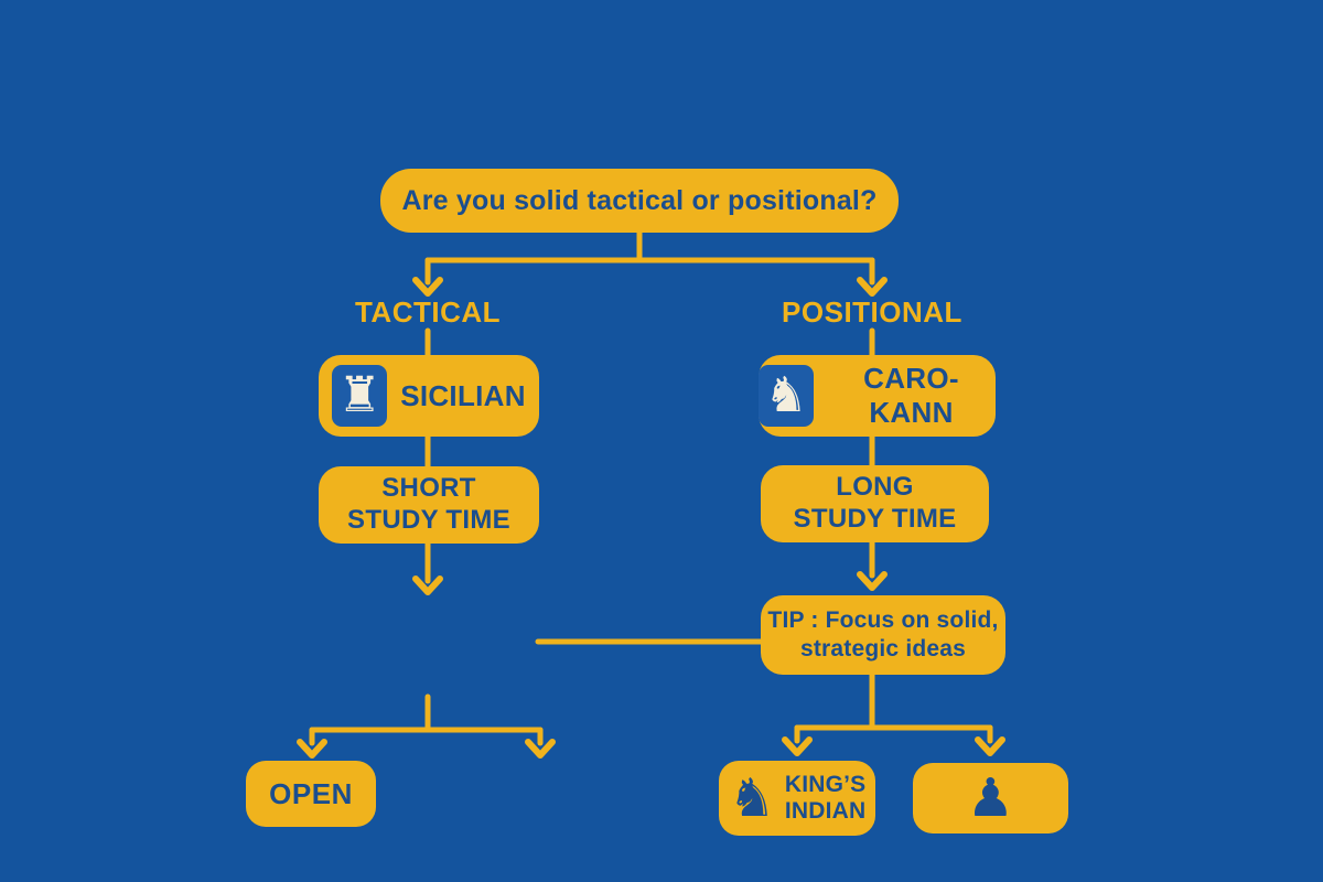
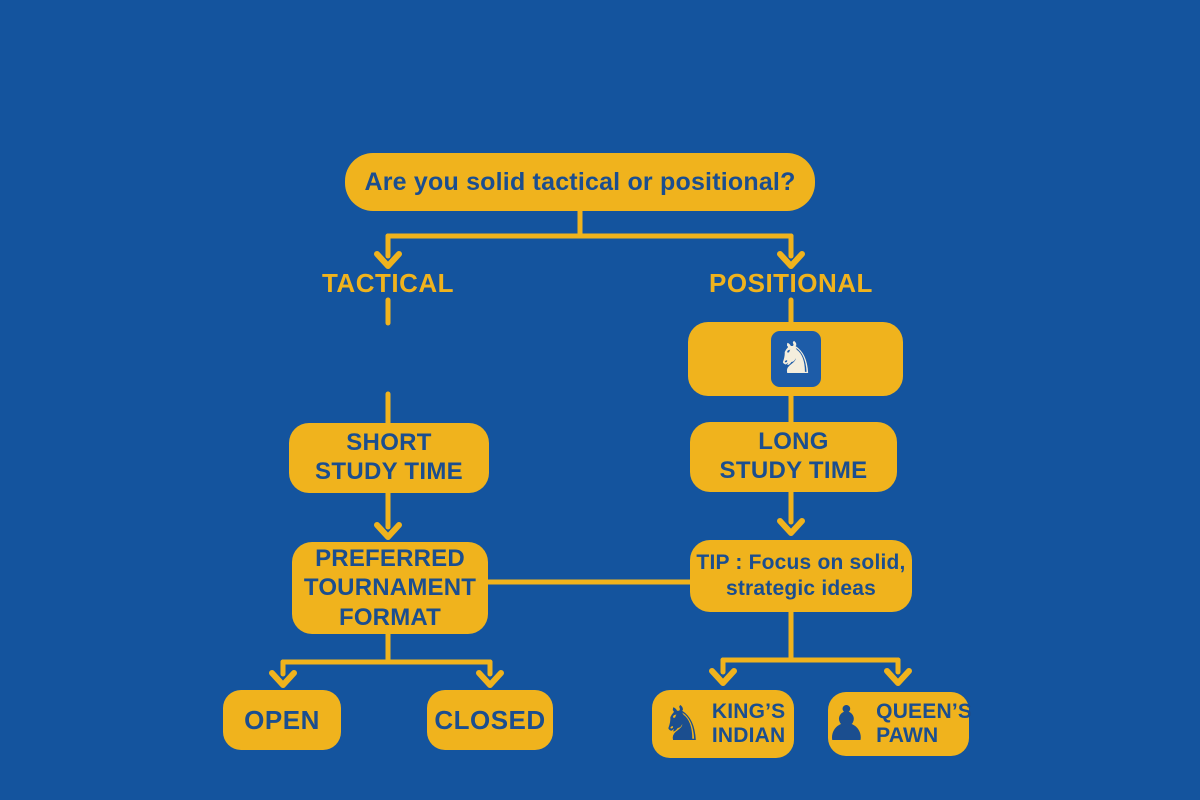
  Are you solid tactical or positional?
  TACTICAL
  POSITIONAL
- ♜
- SICILIAN
  ♞
- CARO-KANN
  SHORT
  STUDY TIME
  LONG
  STUDY TIME
+ PREFERRED
+ TOURNAMENT
+ FORMAT
  TIP : Focus on solid,
  strategic ideas
  OPEN
+ CLOSED
  ♞
  KING’S
  INDIAN
  ♟
+ QUEEN’S
+ PAWN
